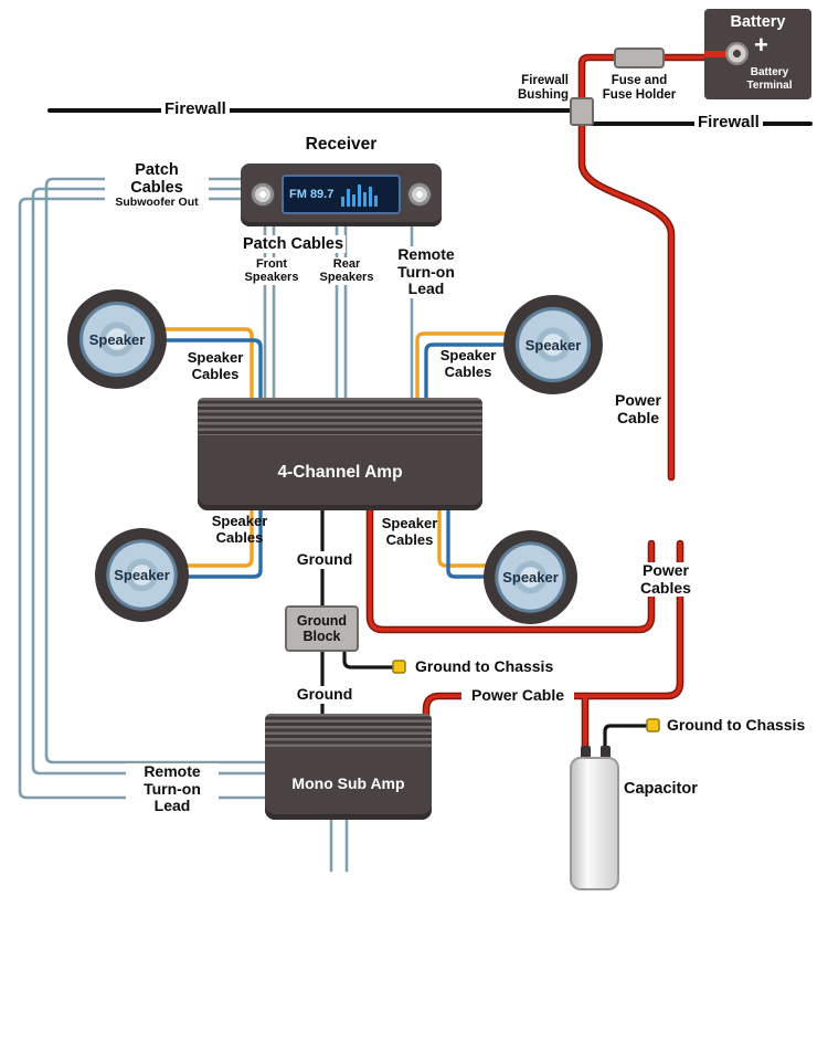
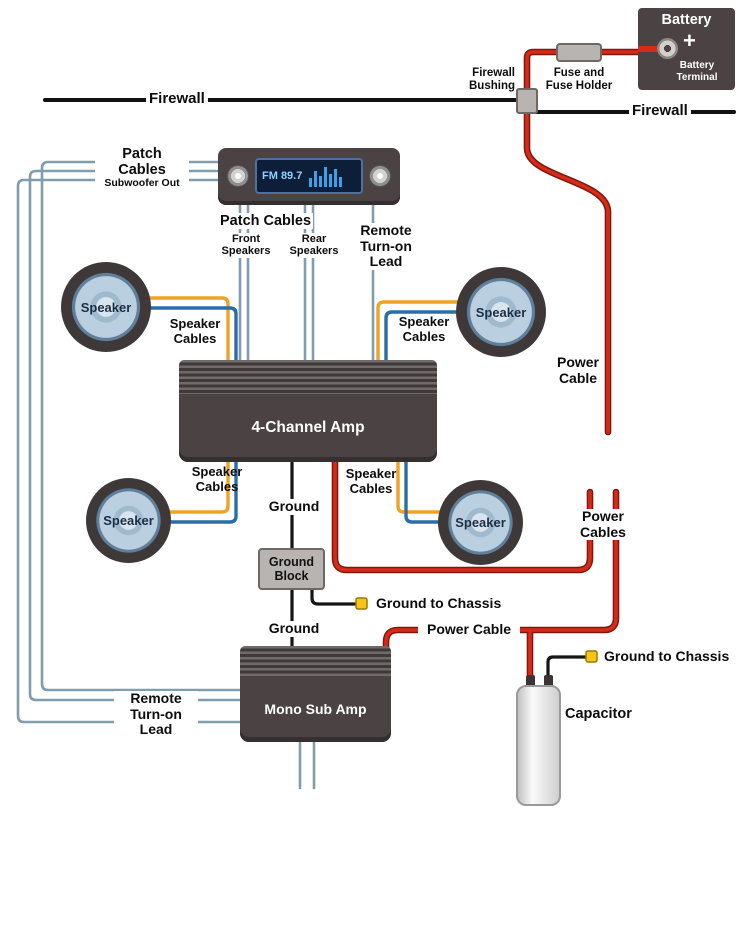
  Battery
  +
  Battery Terminal
  Fuse and Fuse Holder
  Firewall Bushing
  Firewall
  Firewall
- Receiver
  FM 89.7
  Patch Cables
  Subwoofer Out
  Patch Cables
  Front Speakers
  Rear Speakers
  Remote Turn-on Lead
  Speaker
  Speaker
  Speaker
  Speaker
  Speaker Cables
  Speaker Cables
  Speaker Cables
  Speaker Cables
  4-Channel Amp
  Ground
  Ground Block
  Ground to Chassis
  Ground
  Power Cable
  Power Cables
  Power Cable
  Mono Sub Amp
  Remote Turn-on Lead
  Capacitor
  Ground to Chassis
